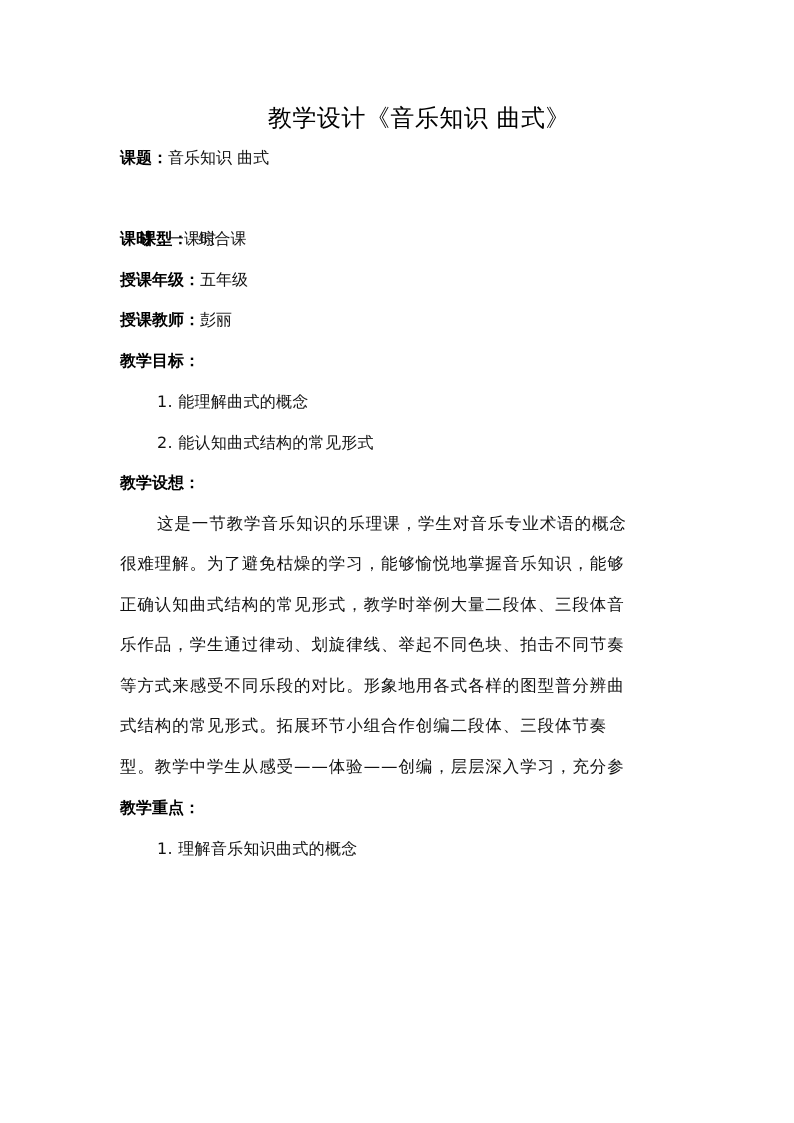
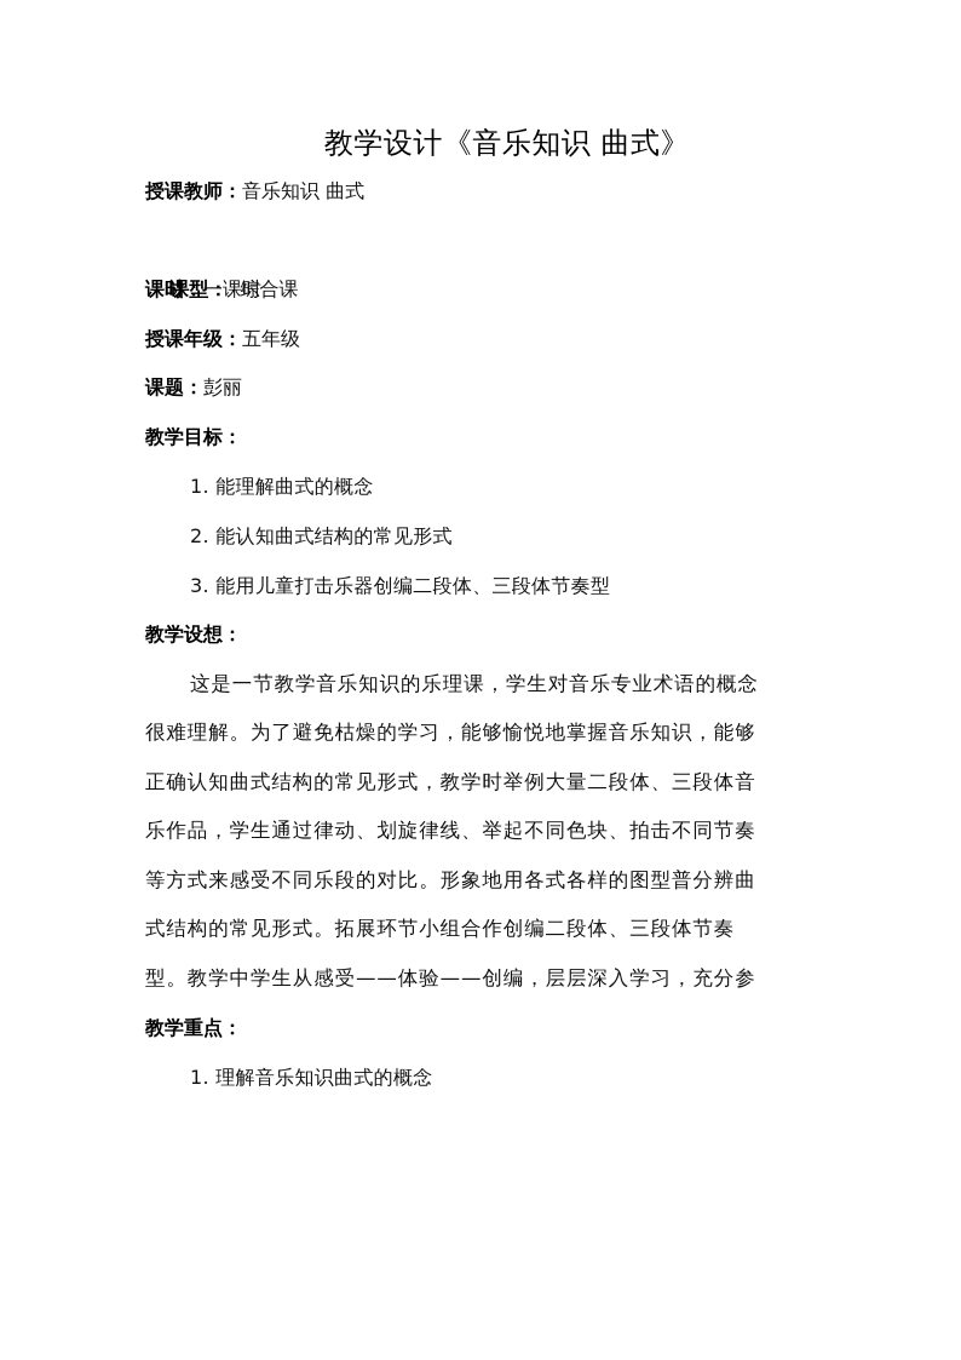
  教学设计《音乐知识 曲式》
- 课题：音乐知识 曲式
+ 授课教师：音乐知识 曲式
  课型： 综合课
  课时：一课时
  授课年级：五年级
- 授课教师：彭丽
+ 课题：彭丽
  教学目标：
  1. 能理解曲式的概念
  2. 能认知曲式结构的常见形式
+ 3. 能用儿童打击乐器创编二段体、三段体节奏型
  教学设想：
  这是一节教学音乐知识的乐理课，学生对音乐专业术语的概念
  很难理解。为了避免枯燥的学习，能够愉悦地掌握音乐知识，能够
  正确认知曲式结构的常见形式，教学时举例大量二段体、三段体音
  乐作品，学生通过律动、划旋律线、举起不同色块、拍击不同节奏
  等方式来感受不同乐段的对比。形象地用各式各样的图型普分辨曲
  式结构的常见形式。拓展环节小组合作创编二段体、三段体节奏
  型。教学中学生从感受——体验——创编，层层深入学习，充分参
  教学重点：
  1. 理解音乐知识曲式的概念
